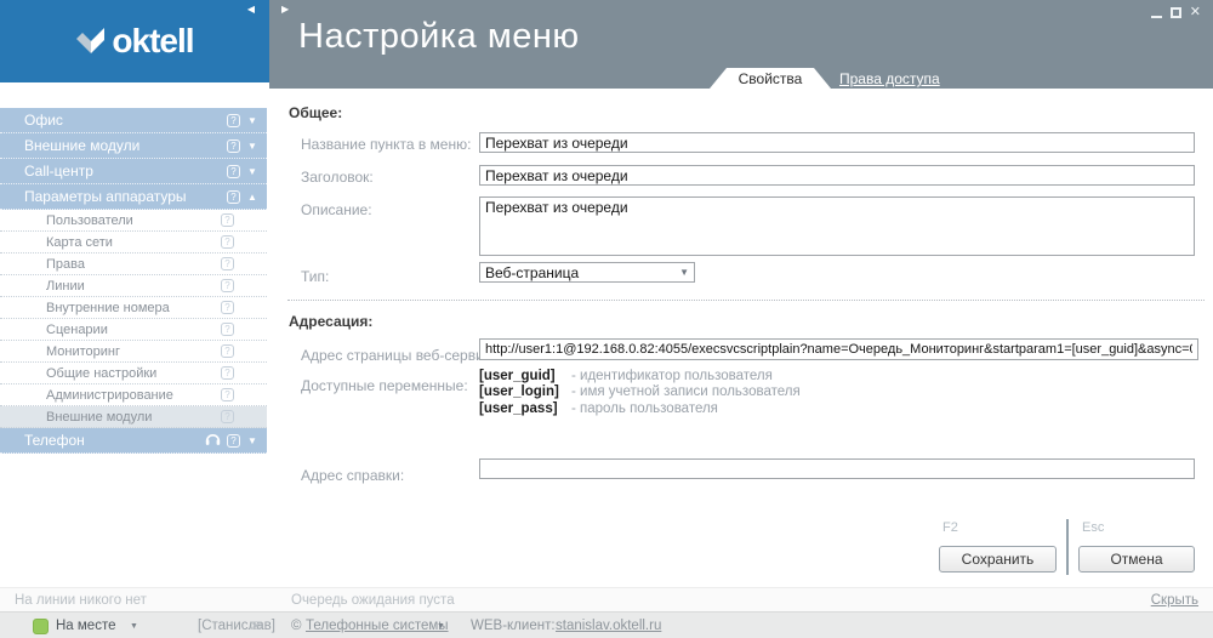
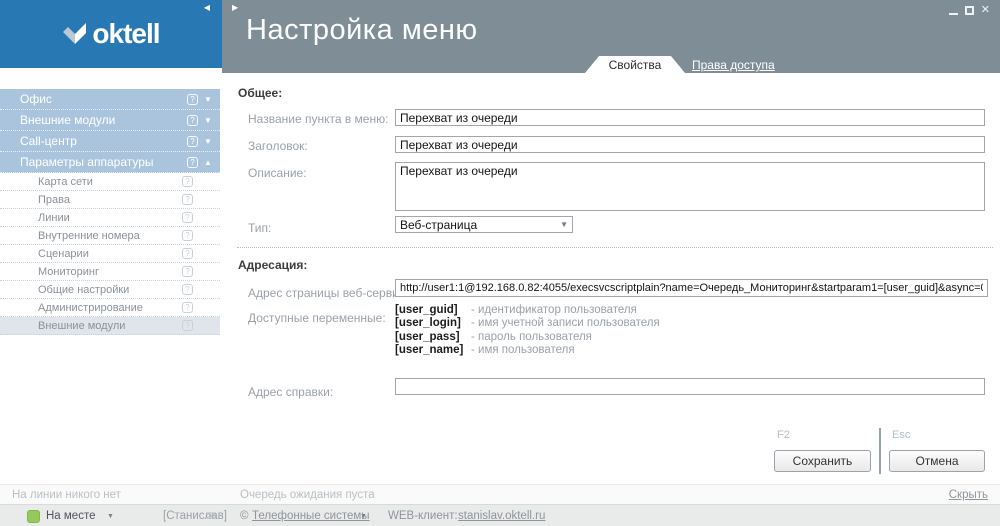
  oktell
  Настройка меню
  Свойства
  Права доступа
  Офис
  Внешние модули
  Call-центр
  Параметры аппаратуры
- Пользователи
  Карта сети
  Права
  Линии
  Внутренние номера
  Сценарии
  Мониторинг
  Общие настройки
  Администрирование
  Внешние модули
- Телефон
  Общее:
  Название пункта в меню:
  Перехват из очереди
  Заголовок:
  Перехват из очереди
  Описание:
  Перехват из очереди
  Тип:
  Веб-страница
  Адресация:
  Адрес страницы веб-серв
  http://user1:1@192.168.0.82:4055/execsvcscriptplain?name=Очередь_Мониторинг&startparam1=[user_guid]&async=
  Доступные переменные:
  [user_guid] - идентификатор пользователя
  [user_login] - имя учетной записи пользователя
  [user_pass] - пароль пользователя
+ [user_name] - имя пользователя
  Адрес справки:
  F2
  Сохранить
  Esc
  Отмена
  На линии никого нет
  Очередь ожидания пуста
  Скрыть
  На месте
  [Станислав]
  ©
  Телефонные системы
  WEB-клиент:
  stanislav.oktell.ru
